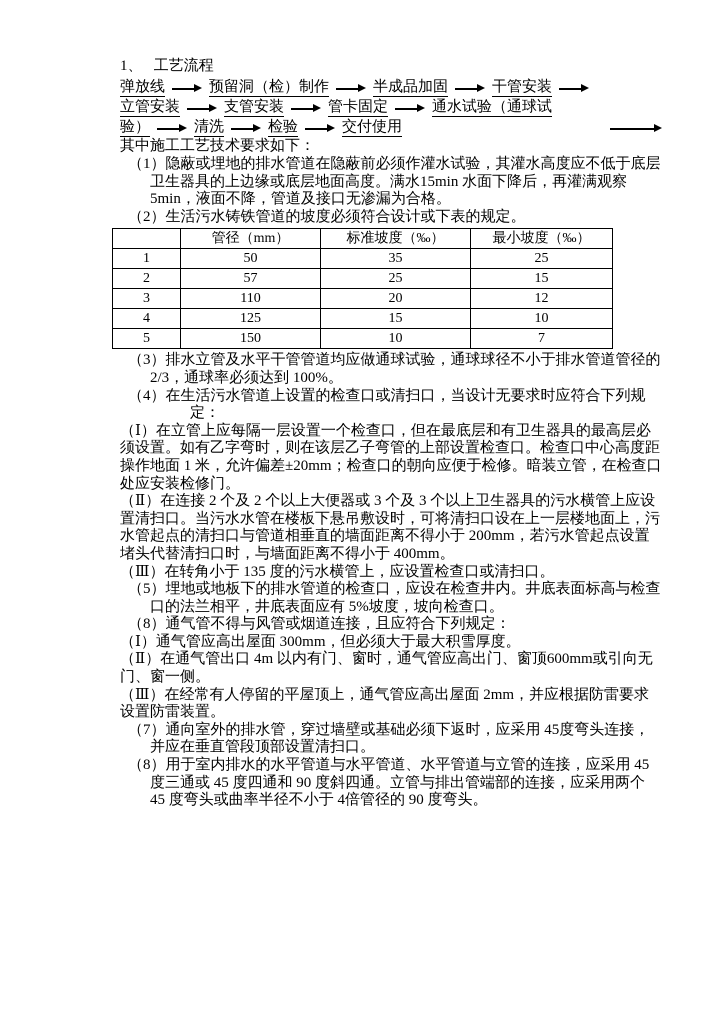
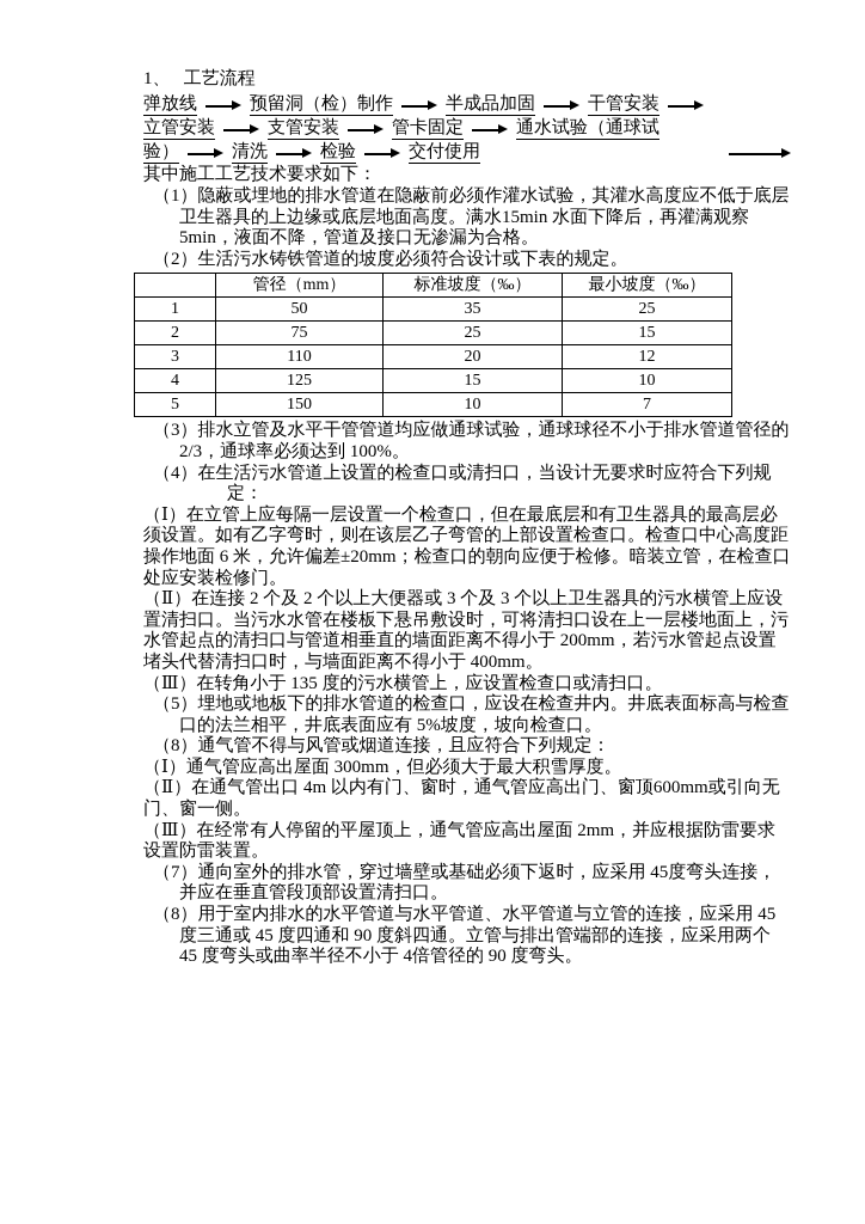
  1、 工艺流程
  弹放线
  预留洞（检）制作
  半成品加固
  干管安装
  立管安装
  支管安装
  管卡固定
  通水试验（通球试
  验）
  清洗
  检验
  交付使用
  其中施工工艺技术要求如下：
  （1）隐蔽或埋地的排水管道在隐蔽前必须作灌水试验，其灌水高度应不低于底层卫生器具的上边缘或底层地面高度。满水15min 水面下降后，再灌满观察 5min，液面不降，管道及接口无渗漏为合格。
  （2）生活污水铸铁管道的坡度必须符合设计或下表的规定。
  	管径（mm）	标准坡度（‰）	最小坡度（‰）
  1	50	35	25
- 2	57	25	15
+ 2	75	25	15
  3	110	20	12
  4	125	15	10
  5	150	10	7
  （3）排水立管及水平干管管道均应做通球试验，通球球径不小于排水管道管径的 2/3，通球率必须达到 100%。
  （4）在生活污水管道上设置的检查口或清扫口，当设计无要求时应符合下列规定：
- （Ⅰ）在立管上应每隔一层设置一个检查口，但在最底层和有卫生器具的最高层必须设置。如有乙字弯时，则在该层乙子弯管的上部设置检查口。检查口中心高度距操作地面 1 米，允许偏差±20mm；检查口的朝向应便于检修。暗装立管，在检查口处应安装检修门。
+ （Ⅰ）在立管上应每隔一层设置一个检查口，但在最底层和有卫生器具的最高层必须设置。如有乙字弯时，则在该层乙子弯管的上部设置检查口。检查口中心高度距操作地面 6 米，允许偏差±20mm；检查口的朝向应便于检修。暗装立管，在检查口处应安装检修门。
  （Ⅱ）在连接 2 个及 2 个以上大便器或 3 个及 3 个以上卫生器具的污水横管上应设置清扫口。当污水水管在楼板下悬吊敷设时，可将清扫口设在上一层楼地面上，污水管起点的清扫口与管道相垂直的墙面距离不得小于 200mm，若污水管起点设置堵头代替清扫口时，与墙面距离不得小于 400mm。
  （Ⅲ）在转角小于 135 度的污水横管上，应设置检查口或清扫口。
  （5）埋地或地板下的排水管道的检查口，应设在检查井内。井底表面标高与检查口的法兰相平，井底表面应有 5%坡度，坡向检查口。
  （8）通气管不得与风管或烟道连接，且应符合下列规定：
  （Ⅰ）通气管应高出屋面 300mm，但必须大于最大积雪厚度。
  （Ⅱ）在通气管出口 4m 以内有门、窗时，通气管应高出门、窗顶600mm或引向无门、窗一侧。
  （Ⅲ）在经常有人停留的平屋顶上，通气管应高出屋面 2mm，并应根据防雷要求设置防雷装置。
  （7）通向室外的排水管，穿过墙壁或基础必须下返时，应采用 45度弯头连接，并应在垂直管段顶部设置清扫口。
  （8）用于室内排水的水平管道与水平管道、水平管道与立管的连接，应采用 45 度三通或 45 度四通和 90 度斜四通。立管与排出管端部的连接，应采用两个 45 度弯头或曲率半径不小于 4倍管径的 90 度弯头。
